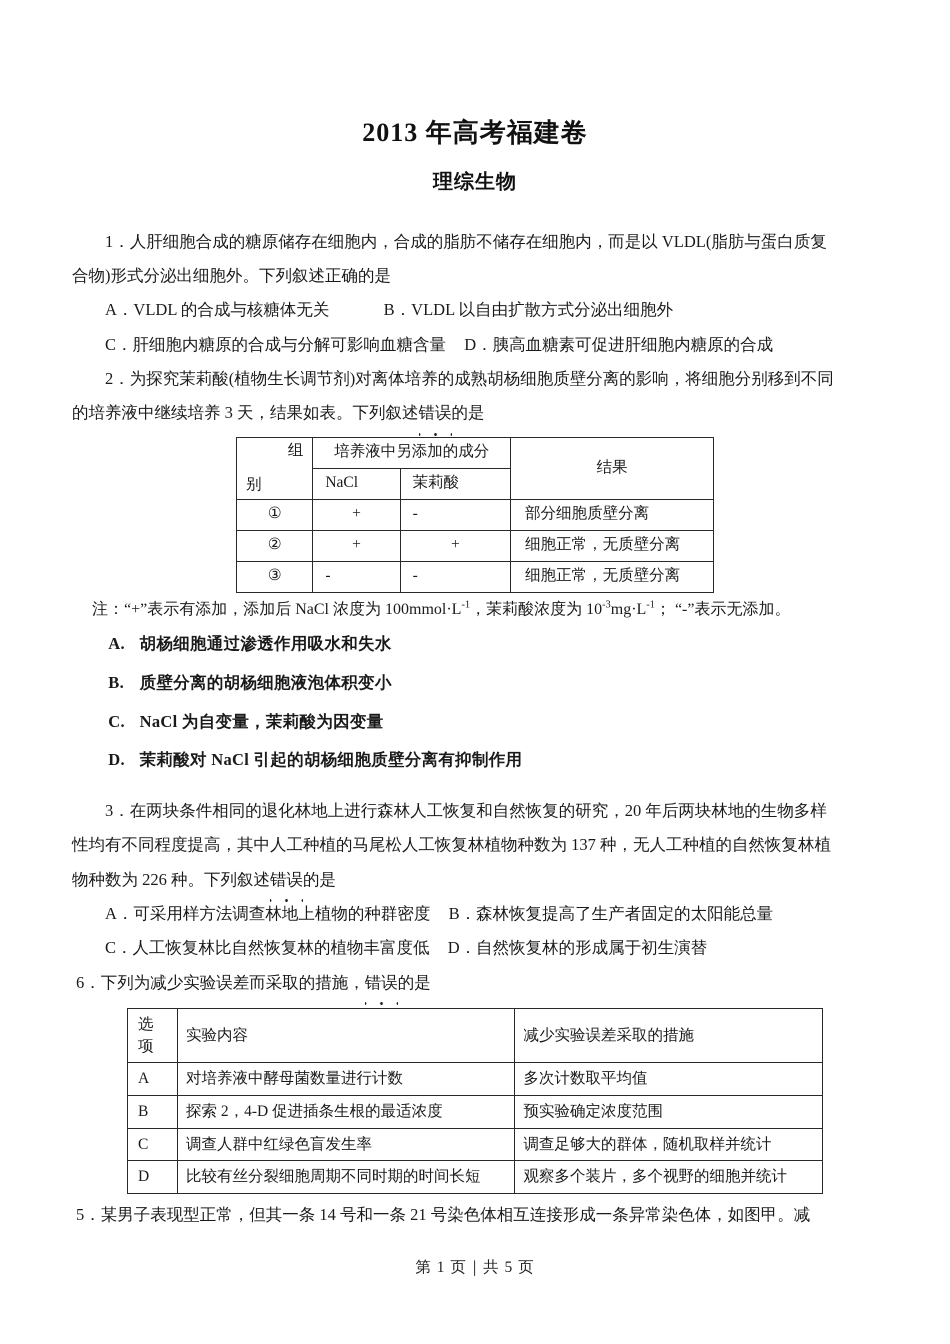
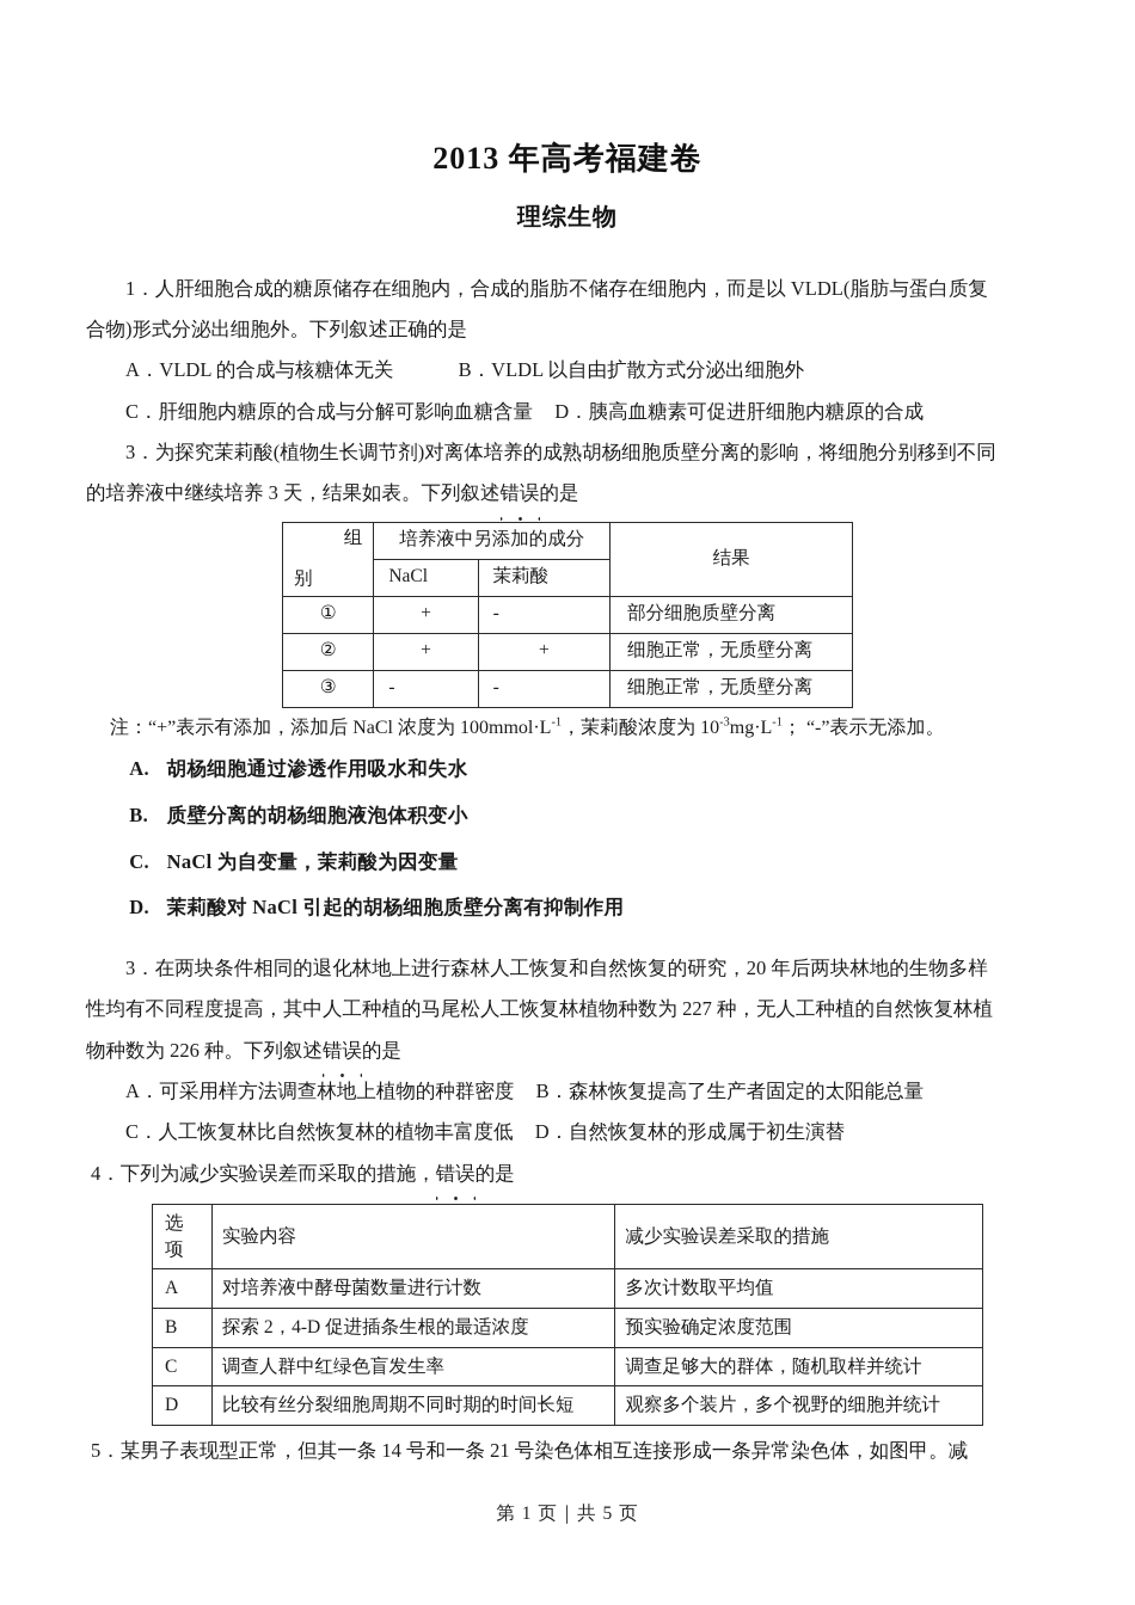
  2013 年高考福建卷
  理综生物
  1．人肝细胞合成的糖原储存在细胞内，合成的脂肪不储存在细胞内，而是以 VLDL(脂肪与蛋白质复
  合物)形式分泌出细胞外。下列叙述正确的是
  A．VLDL 的合成与核糖体无关 B．VLDL 以自由扩散方式分泌出细胞外
  C．肝细胞内糖原的合成与分解可影响血糖含量 D．胰高血糖素可促进肝细胞内糖原的合成
- 2．为探究茉莉酸(植物生长调节剂)对离体培养的成熟胡杨细胞质壁分离的影响，将细胞分别移到不同
+ 3．为探究茉莉酸(植物生长调节剂)对离体培养的成熟胡杨细胞质壁分离的影响，将细胞分别移到不同
  的培养液中继续培养 3 天，结果如表。下列叙述错误的是
  组 别	培养液中另添加的成分	结果
  NaCl	茉莉酸
  ①	+	-	部分细胞质壁分离
  ②	+	+	细胞正常，无质壁分离
  ③	-	-	细胞正常，无质壁分离
  注：“+”表示有添加，添加后 NaCl 浓度为 100mmol·L-1，茉莉酸浓度为 10-3mg·L-1； “-”表示无添加。
  A. 胡杨细胞通过渗透作用吸水和失水
  B. 质壁分离的胡杨细胞液泡体积变小
  C. NaCl 为自变量，茉莉酸为因变量
  D. 茉莉酸对 NaCl 引起的胡杨细胞质壁分离有抑制作用
  3．在两块条件相同的退化林地上进行森林人工恢复和自然恢复的研究，20 年后两块林地的生物多样
- 性均有不同程度提高，其中人工种植的马尾松人工恢复林植物种数为 137 种，无人工种植的自然恢复林植
+ 性均有不同程度提高，其中人工种植的马尾松人工恢复林植物种数为 227 种，无人工种植的自然恢复林植
  物种数为 226 种。下列叙述错误的是
  A．可采用样方法调查林地上植物的种群密度 B．森林恢复提高了生产者固定的太阳能总量
  C．人工恢复林比自然恢复林的植物丰富度低 D．自然恢复林的形成属于初生演替
- 6．下列为减少实验误差而采取的措施，错误的是
+ 4．下列为减少实验误差而采取的措施，错误的是
  选项	实验内容	减少实验误差采取的措施
  A	对培养液中酵母菌数量进行计数	多次计数取平均值
  B	探索 2，4-D 促进插条生根的最适浓度	预实验确定浓度范围
  C	调查人群中红绿色盲发生率	调查足够大的群体，随机取样并统计
  D	比较有丝分裂细胞周期不同时期的时间长短	观察多个装片，多个视野的细胞并统计
  5．某男子表现型正常，但其一条 14 号和一条 21 号染色体相互连接形成一条异常染色体，如图甲。减
  第 1 页｜共 5 页
